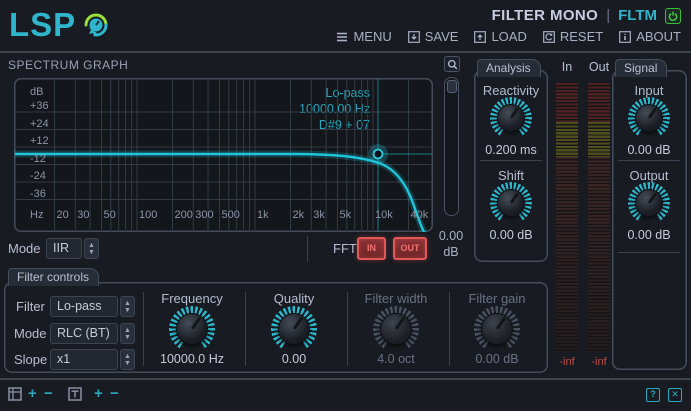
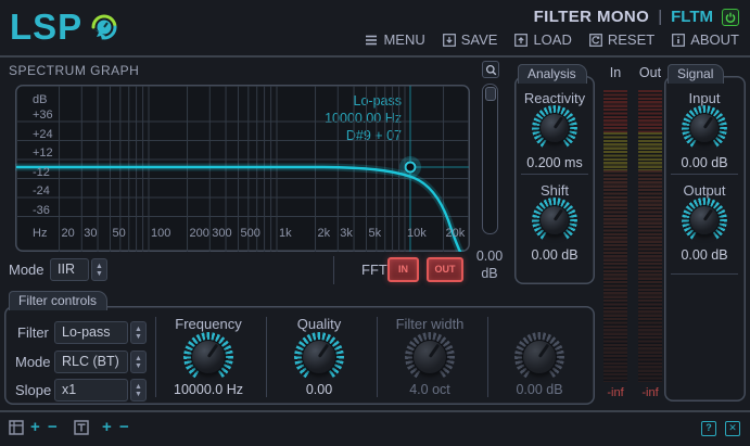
  LSP
  FILTER MONO
  |
  FLTM
  MENU
  SAVE
  LOAD
  RESET
  ABOUT
  SPECTRUM GRAPH
  Lo-ass
  10000.00 Hz
  D#9 + 07
  dB
  Hz
  +36
  +24
  +12
  -12
  -24
  -36
  20
  30
  50
  100
  200
  300
  500
  1k
  2k
  3k
  5k
  10k
- 40k
+ 20k
  0.00
  dB
  Mode
  IIR
  FFT
  IN
  OUT
  Analysis
  Reactivity
  0.200 ms
  Shift
  0.00 dB
  In
  Out
  -inf
  -inf
  Signal
  Input
  0.00 dB
  Output
  0.00 dB
  Filter controls
  Filter
  Lo-pass
  Mode
  RLC (BT)
  Slope
  x1
  Frequency
  10000.0 Hz
  Quality
  0.00
  Filter width
  4.0 oct
- Filter gain
  0.00 dB
  +
  −
  +
  −
  ?
  ✕
